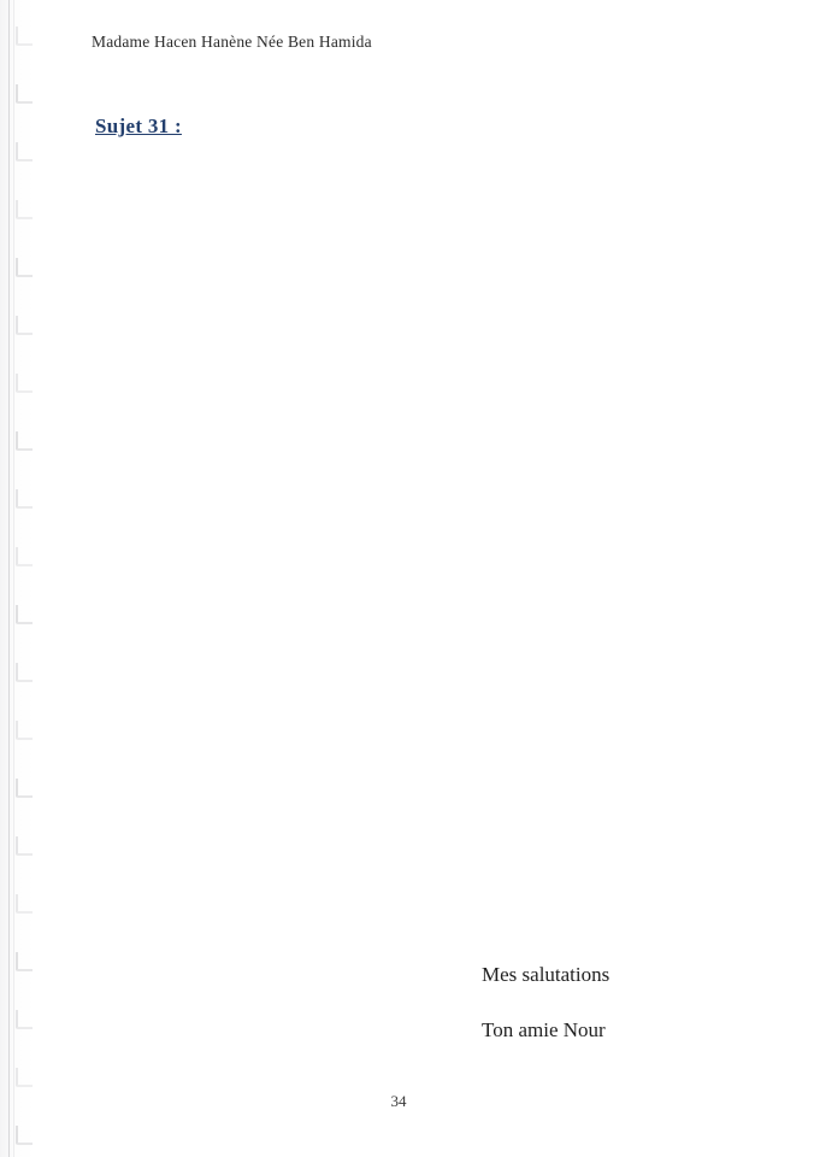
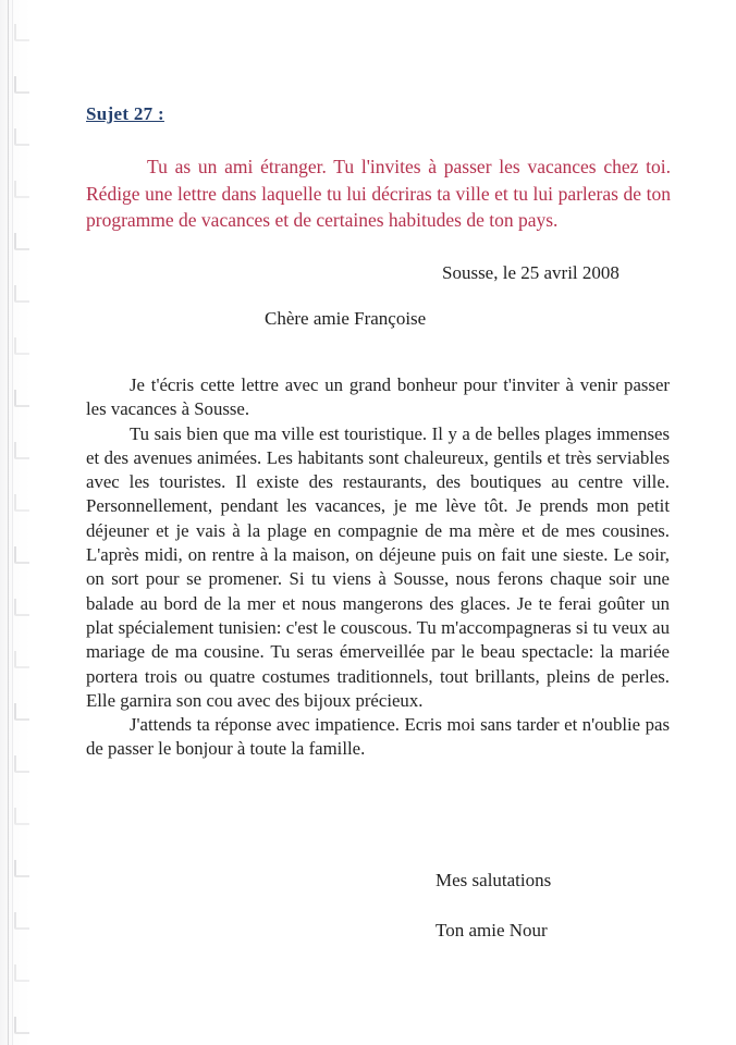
- Madame Hacen Hanène Née Ben Hamida
- Sujet 31 :
+ Sujet 27 :
+ Tu as un ami étranger. Tu l'invites à passer les vacances chez toi. Rédige une lettre dans laquelle tu lui décriras ta ville et tu lui parleras de ton programme de vacances et de certaines habitudes de ton pays.
+ Sousse, le 25 avril 2008
+ Chère amie Françoise
+ Je t'écris cette lettre avec un grand bonheur pour t'inviter à venir passer les vacances à Sousse.
+ Tu sais bien que ma ville est touristique. Il y a de belles plages immenses et des avenues animées. Les habitants sont chaleureux, gentils et très serviables avec les touristes. Il existe des restaurants, des boutiques au centre ville. Personnellement, pendant les vacances, je me lève tôt. Je prends mon petit déjeuner et je vais à la plage en compagnie de ma mère et de mes cousines. L'après midi, on rentre à la maison, on déjeune puis on fait une sieste. Le soir, on sort pour se promener. Si tu viens à Sousse, nous ferons chaque soir une balade au bord de la mer et nous mangerons des glaces. Je te ferai goûter un plat spécialement tunisien: c'est le couscous. Tu m'accompagneras si tu veux au mariage de ma cousine. Tu seras émerveillée par le beau spectacle: la mariée portera trois ou quatre costumes traditionnels, tout brillants, pleins de perles. Elle garnira son cou avec des bijoux précieux.
+ J'attends ta réponse avec impatience. Ecris moi sans tarder et n'oublie pas de passer le bonjour à toute la famille.
  Mes salutations
  Ton amie Nour
- 34
